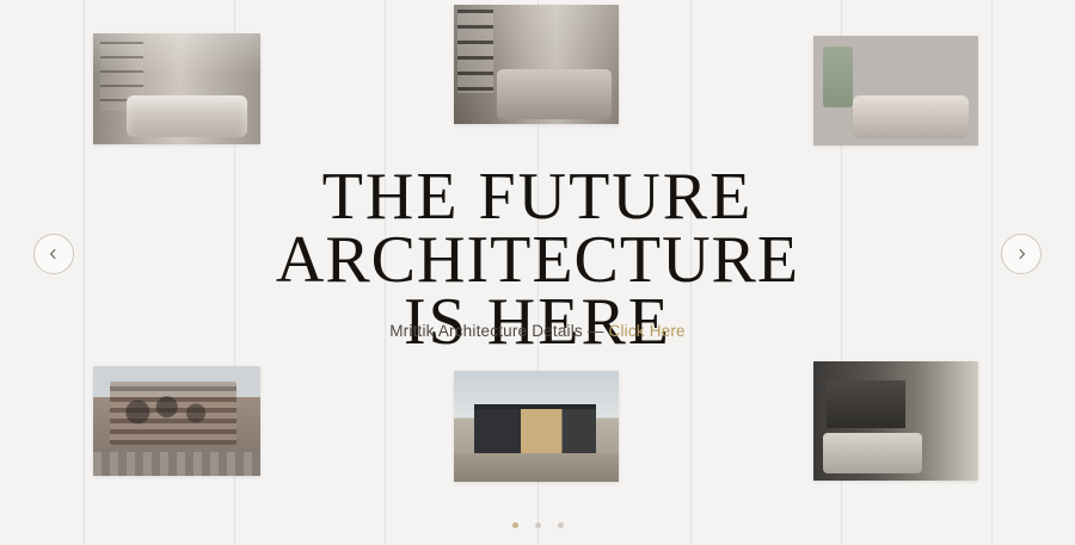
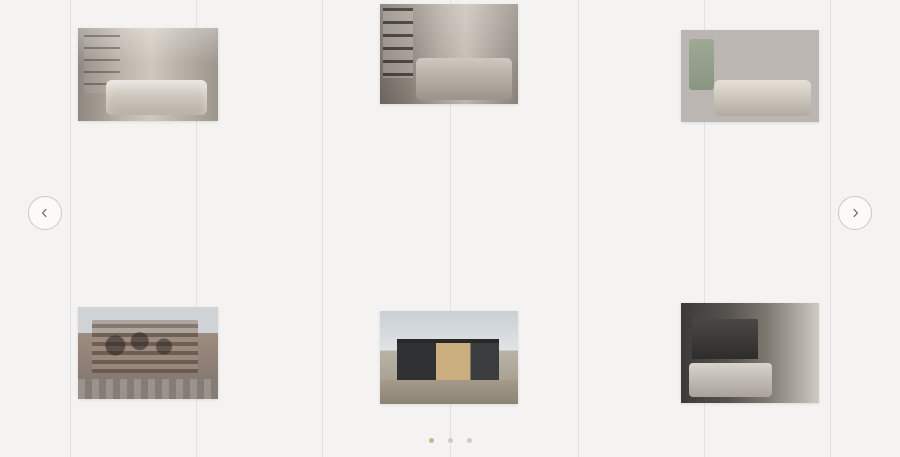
- THE FUTURE
- ARCHITECTURE
- IS HERE
- Mrittik Architecture Details — Click Here
